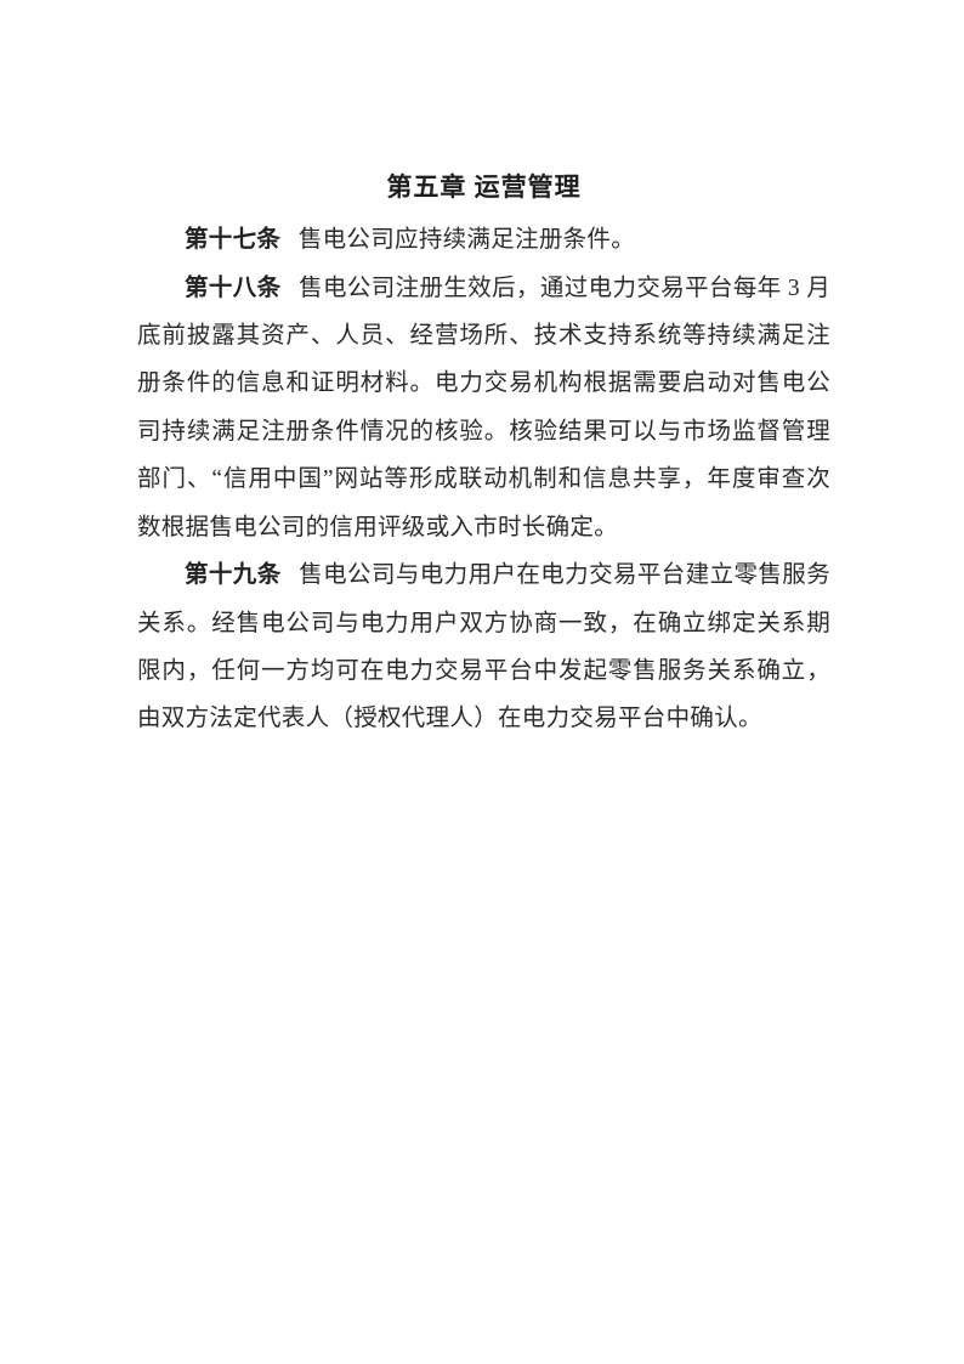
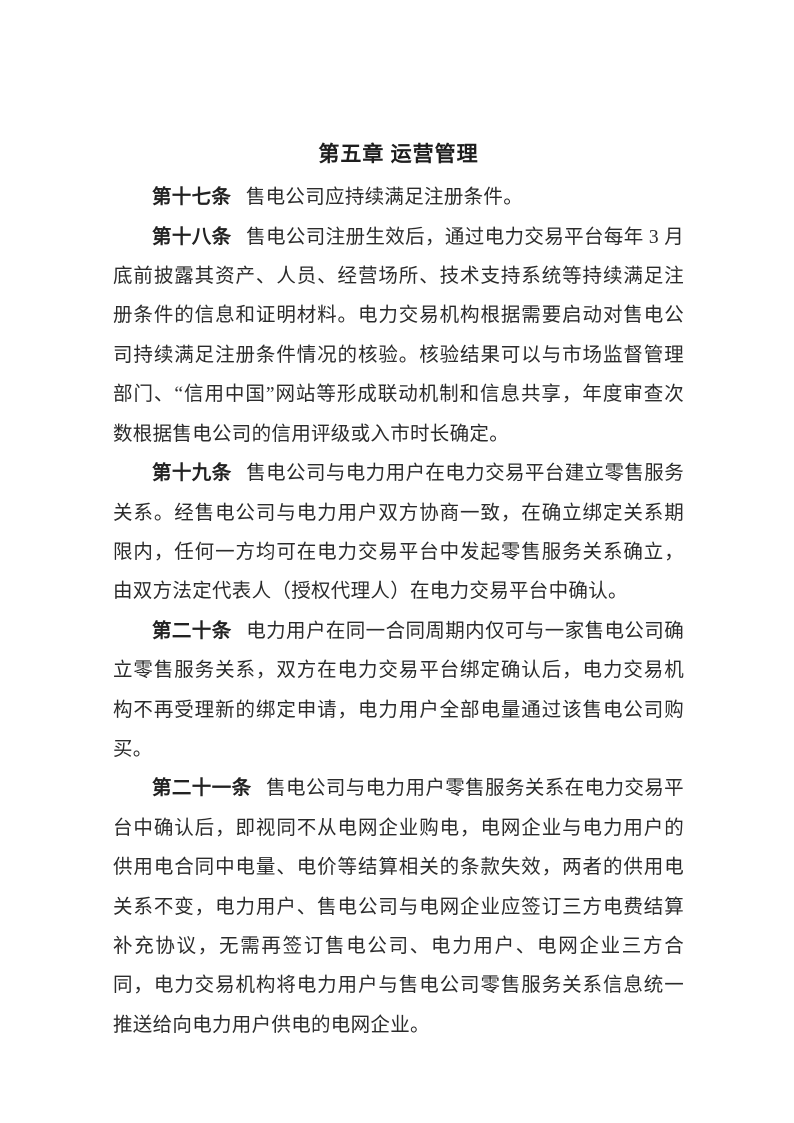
  第五章 运营管理
  第十七条 售电公司应持续满足注册条件。
  第十八条 售电公司注册生效后，通过电力交易平台每年 3 月底前披露其资产、人员、经营场所、技术支持系统等持续满足注册条件的信息和证明材料。电力交易机构根据需要启动对售电公司持续满足注册条件情况的核验。核验结果可以与市场监督管理部门、“信用中国”网站等形成联动机制和信息共享，年度审查次数根据售电公司的信用评级或入市时长确定。
  第十九条 售电公司与电力用户在电力交易平台建立零售服务关系。经售电公司与电力用户双方协商一致，在确立绑定关系期限内，任何一方均可在电力交易平台中发起零售服务关系确立，由双方法定代表人（授权代理人）在电力交易平台中确认。
+ 第二十条 电力用户在同一合同周期内仅可与一家售电公司确立零售服务关系，双方在电力交易平台绑定确认后，电力交易机构不再受理新的绑定申请，电力用户全部电量通过该售电公司购买。
+ 第二十一条 售电公司与电力用户零售服务关系在电力交易平台中确认后，即视同不从电网企业购电，电网企业与电力用户的供用电合同中电量、电价等结算相关的条款失效，两者的供用电关系不变，电力用户、售电公司与电网企业应签订三方电费结算补充协议，无需再签订售电公司、电力用户、电网企业三方合同，电力交易机构将电力用户与售电公司零售服务关系信息统一推送给向电力用户供电的电网企业。
